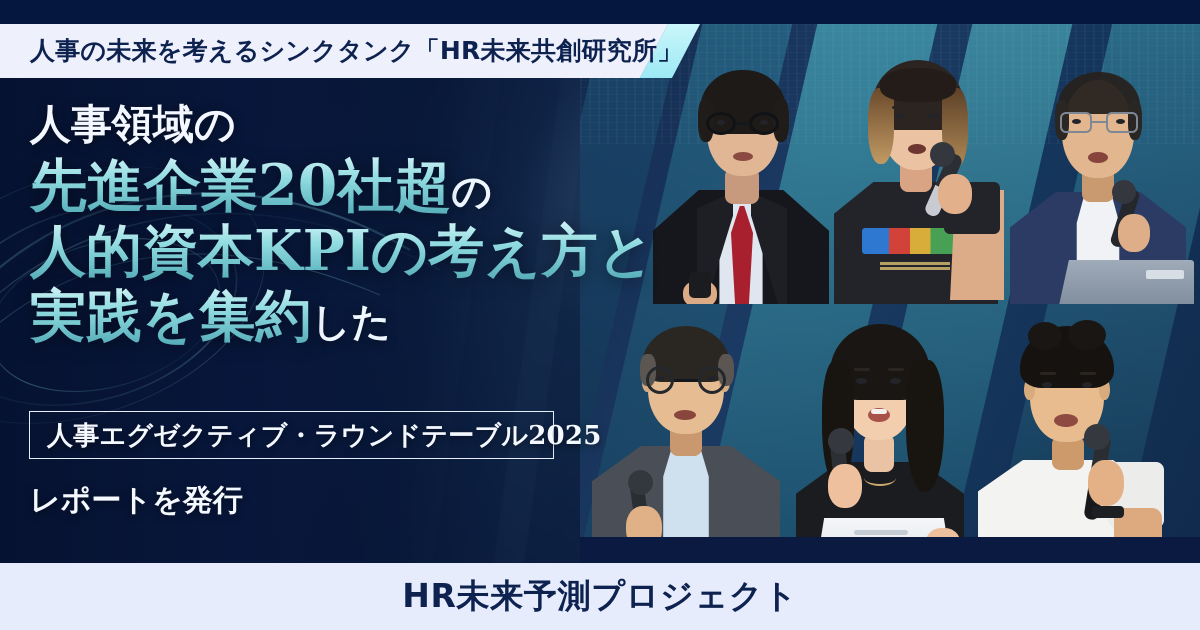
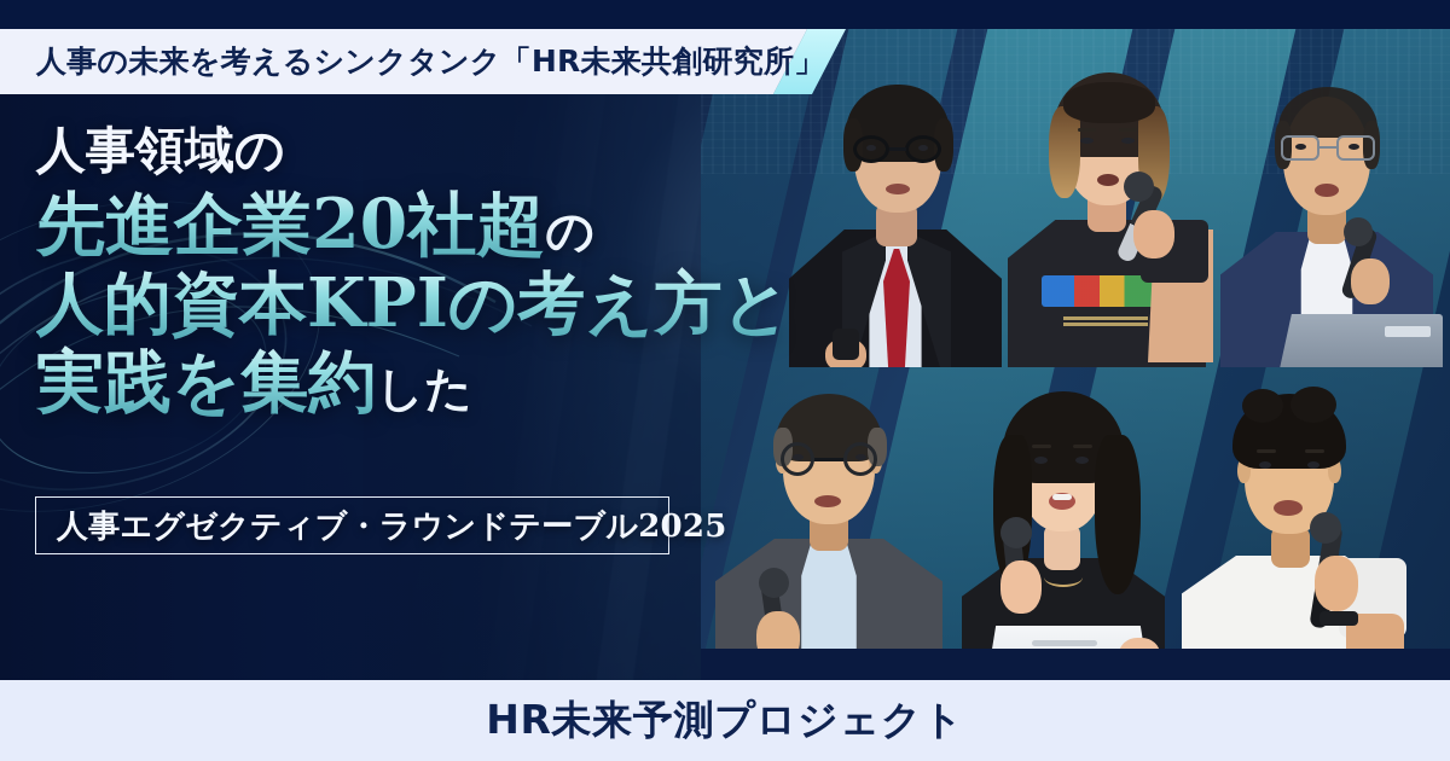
  人事の未来を考えるシンクタンク「HR未来共創研究所」
  人事領域の
  先進企業20社超の
  人的資本KPIの考え方と
  実践を集約した
  人事エグゼクティブ・ラウンドテーブル2025
- レポートを発行
  HR未来予測プロジェクト
